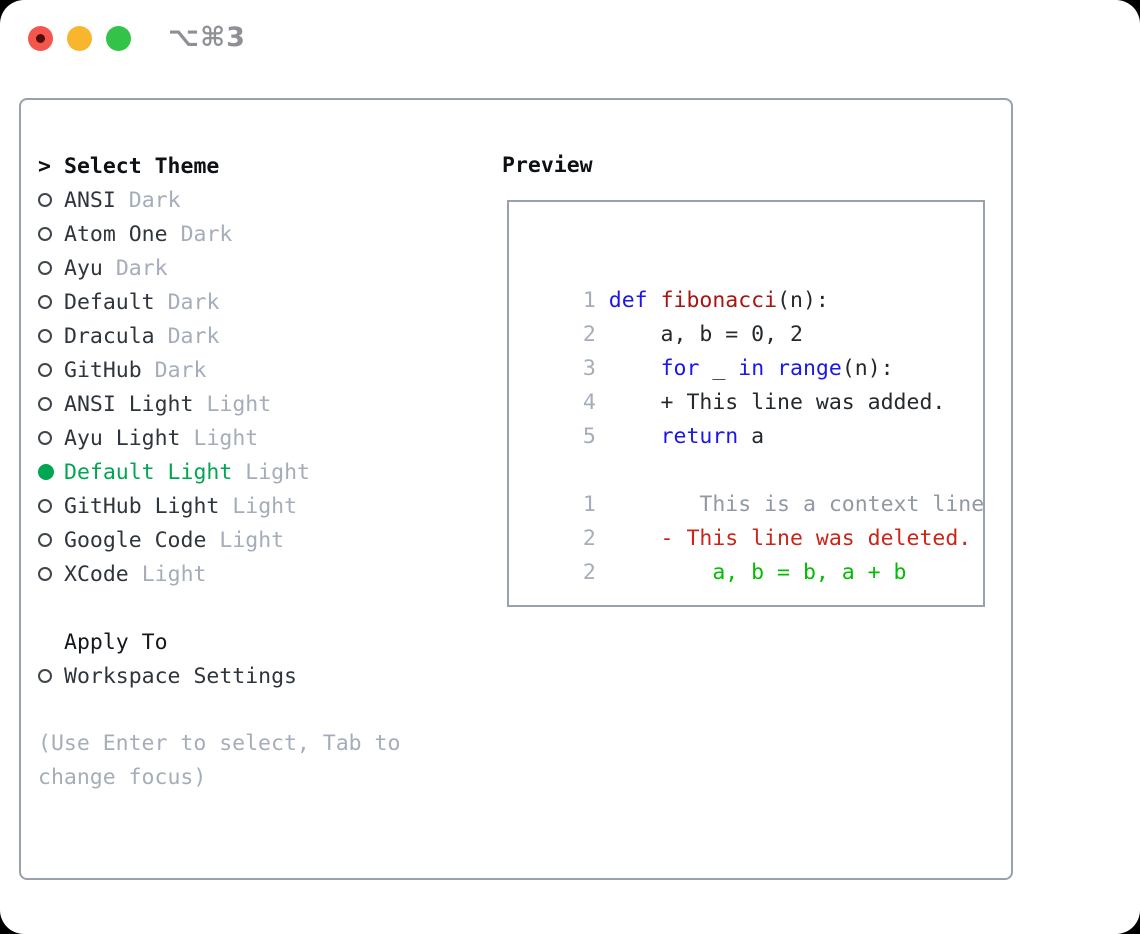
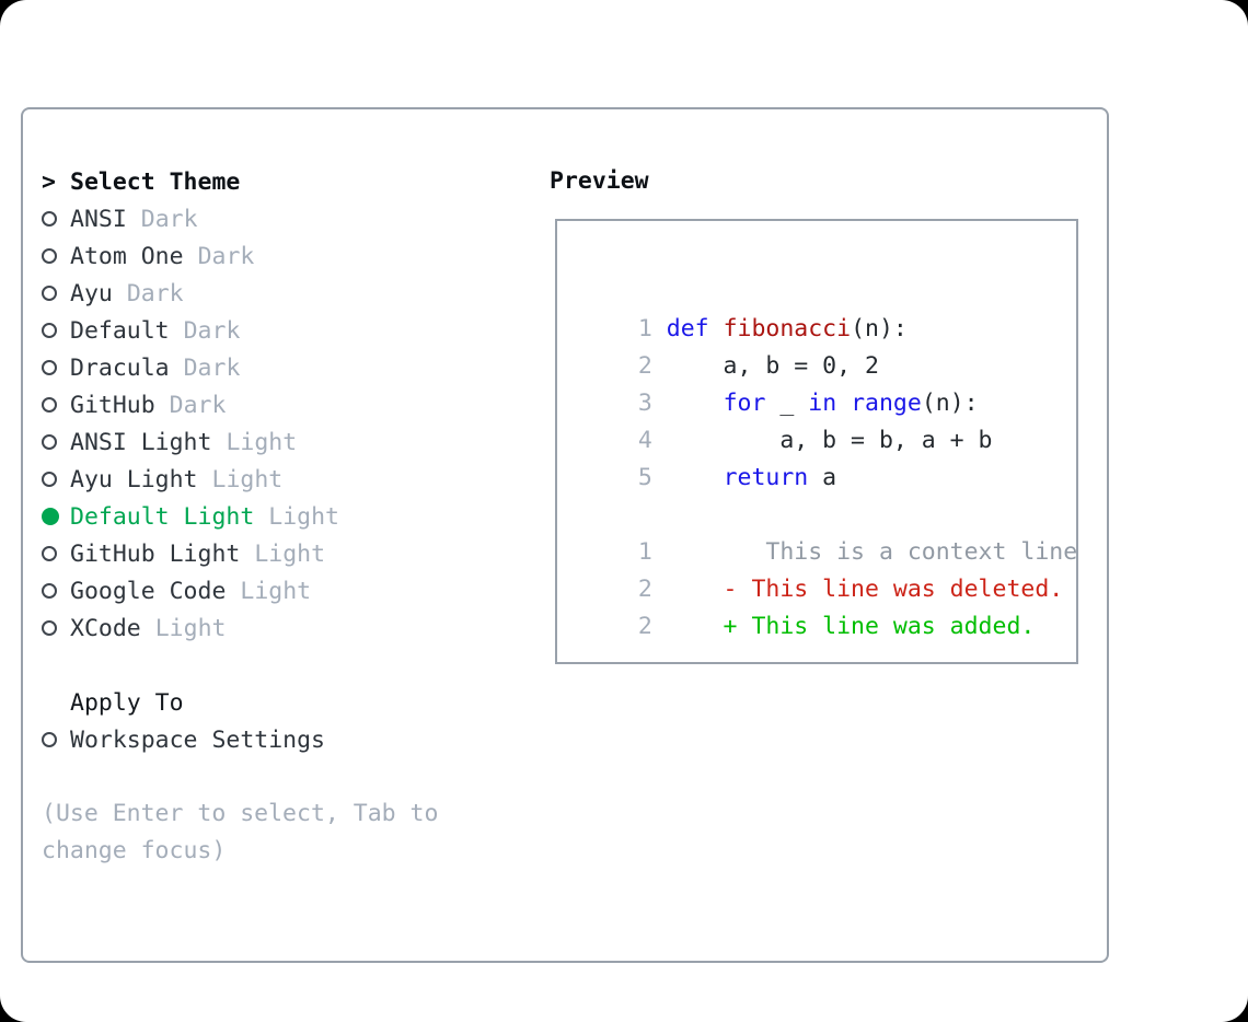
- ⌥⌘3
  >
  Select Theme
  ANSI
  Dark
  Atom One
  Dark
  Ayu
  Dark
  Default
  Dark
  Dracula
  Dark
  GitHub
  Dark
  ANSI Light
  Light
  Ayu Light
  Light
  Default Light
  Light
  GitHub Light
  Light
  Google Code
  Light
  XCode
  Light
  Apply To
  Workspace Settings
  (Use Enter to select, Tab to change focus)
  Preview
  1 def fibonacci(n):
  2 a, b = 0, 2
  3 for _ in range(n):
- 4 + This line was added.
+ 4 a, b = b, a + b
  5 return a
  1 This is a context line
  2 - This line was deleted.
- 2 a, b = b, a + b
+ 2 + This line was added.
